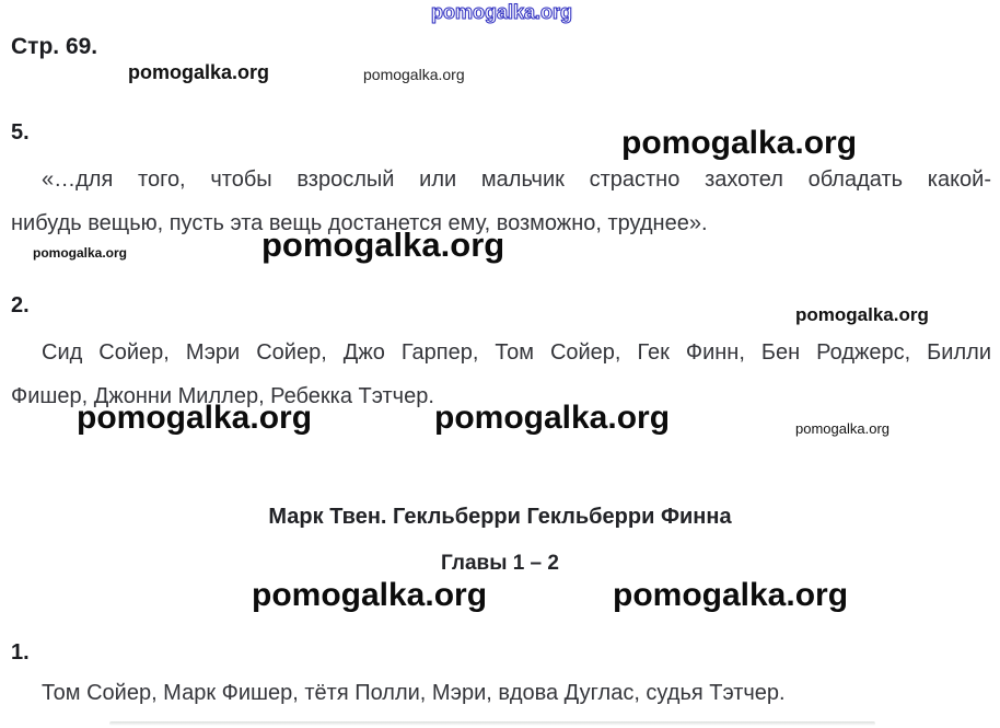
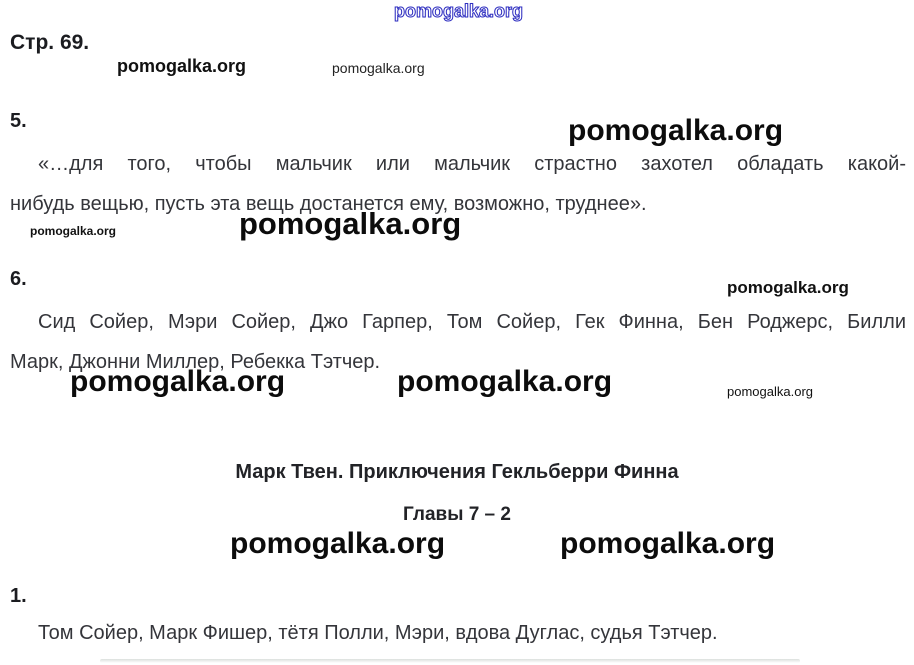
  pomogalka.org
  pomogalka.org
  pomogalka.org
  pomogalka.org
  pomogalka.org
  pomogalka.org
  pomogalka.org
  pomogalka.org
  pomogalka.org
  pomogalka.org
  pomogalka.org
  pomogalka.org
  Стр. 69.
  5.
- «…для того, чтобы взрослый или мальчик страстно захотел обладать какой-
+ «…для того, чтобы мальчик или мальчик страстно захотел обладать какой-
  нибудь вещью, пусть эта вещь достанется ему, возможно, труднее».
- 2.
+ 6.
- Сид Сойер, Мэри Сойер, Джо Гарпер, Том Сойер, Гек Финн, Бен Роджерс, Билли
+ Сид Сойер, Мэри Сойер, Джо Гарпер, Том Сойер, Гек Финна, Бен Роджерс, Билли
- Фишер, Джонни Миллер, Ребекка Тэтчер.
+ Марк, Джонни Миллер, Ребекка Тэтчер.
- Марк Твен. Гекльберри Гекльберри Финна
+ Марк Твен. Приключения Гекльберри Финна
- Главы 1 – 2
+ Главы 7 – 2
  1.
  Том Сойер, Марк Фишер, тётя Полли, Мэри, вдова Дуглас, судья Тэтчер.
